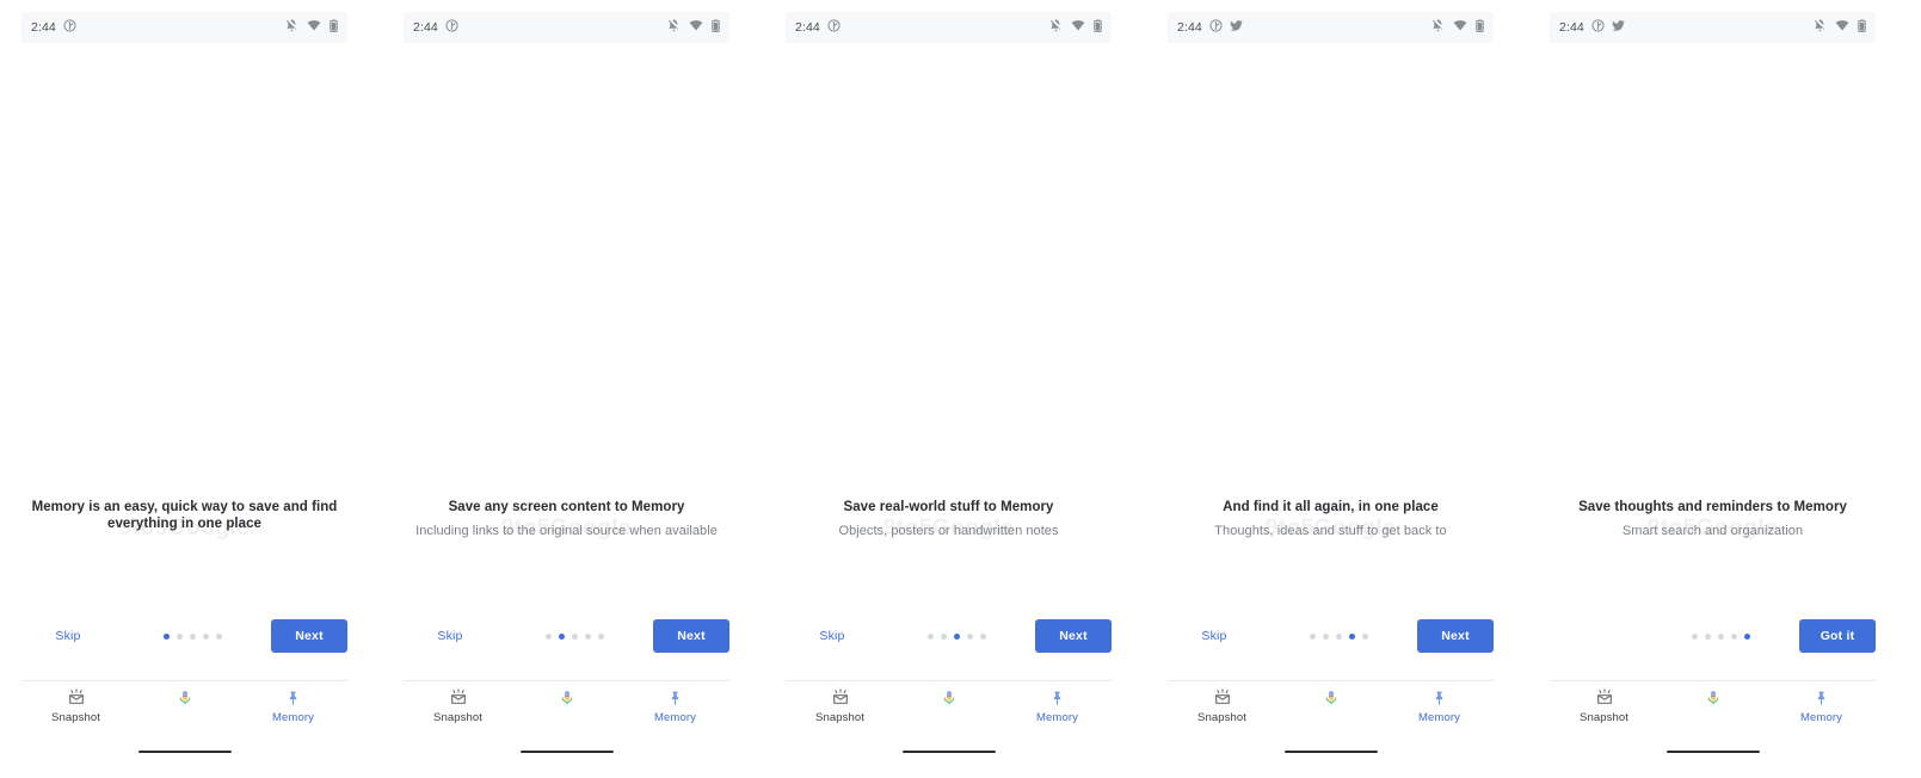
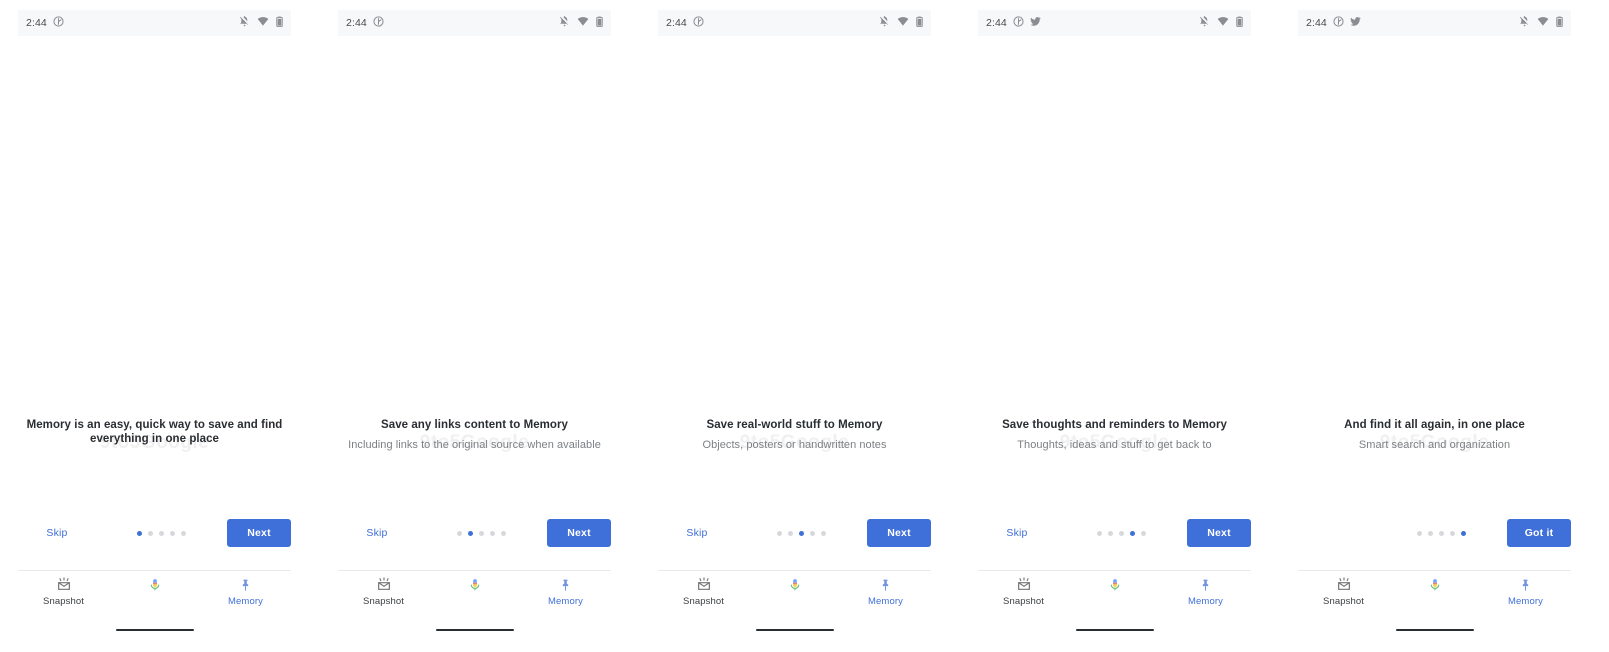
  2:44
  9to5Google
  Memory is an easy, quick way to save and find everything in one place
  Skip
  Next
  Snapshot
  Memory
  2:44
  9to5Google
- Save any screen content to Memory
+ Save any links content to Memory
  Including links to the original source when available
  Skip
  Next
  Snapshot
  Memory
  2:44
  9to5Google
  Save real-world stuff to Memory
  Objects, posters or handwritten notes
  Skip
  Next
  Snapshot
  Memory
  2:44
  9to5Google
- And find it all again, in one place
+ Save thoughts and reminders to Memory
  Thoughts, ideas and stuff to get back to
  Skip
  Next
  Snapshot
  Memory
  2:44
  9to5Google
- Save thoughts and reminders to Memory
+ And find it all again, in one place
  Smart search and organization
  Got it
  Snapshot
  Memory
